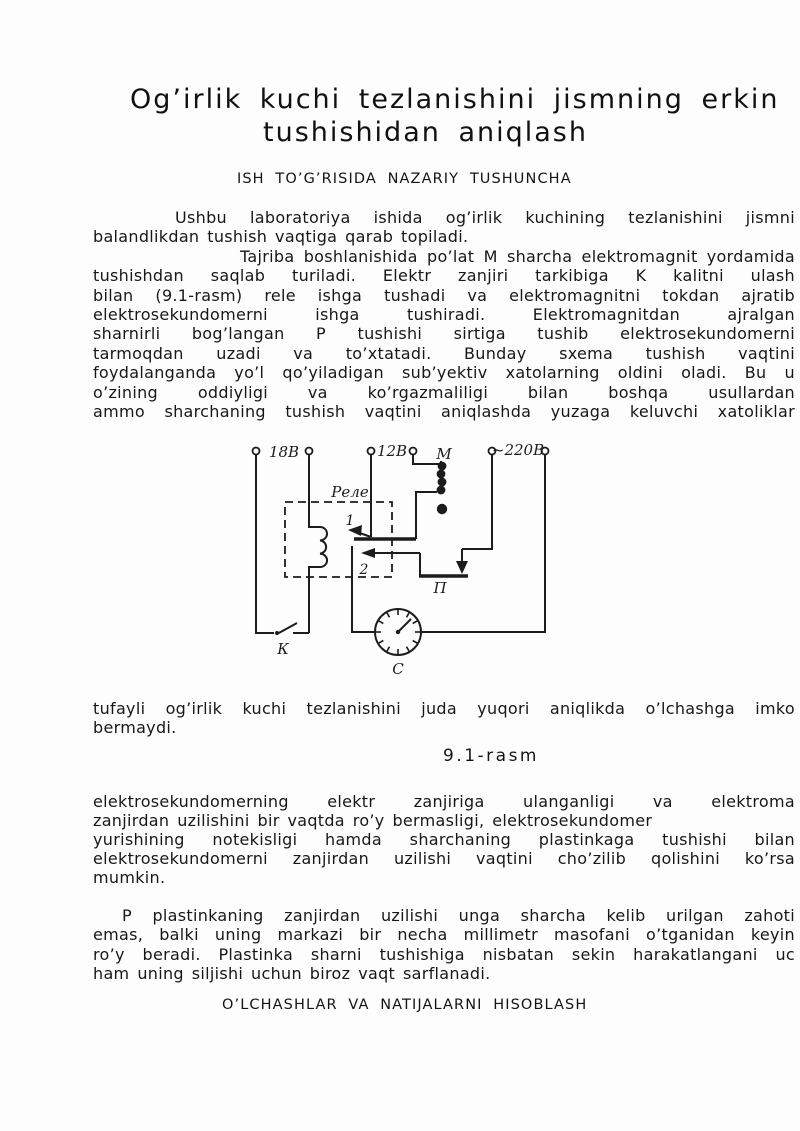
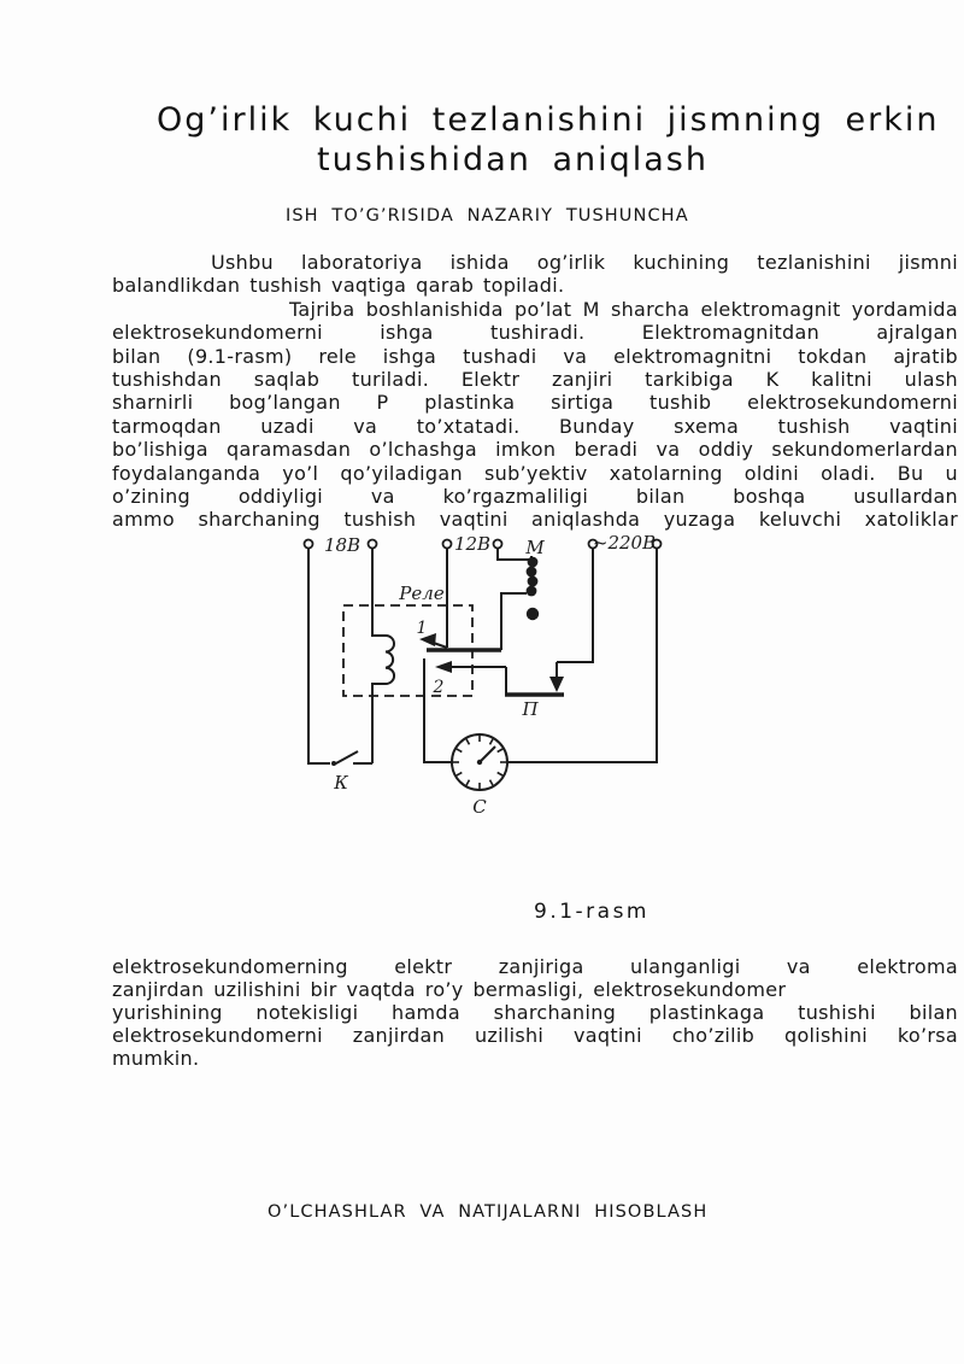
  Og’irlik kuchi tezlanishini jismning erkin
  tushishidan aniqlash
  ISH TO’G’RISIDA NAZARIY TUSHUNCHA
  Ushbu laboratoriya ishida og’irlik kuchining tezlanishini jismni
  balandlikdan tushish vaqtiga qarab topiladi.
  Tajriba boshlanishida po’lat M sharcha elektromagnit yordamida
- tushishdan saqlab turiladi. Elektr zanjiri tarkibiga K kalitni ulash
+ elektrosekundomerni ishga tushiradi. Elektromagnitdan ajralgan
  bilan (9.1-rasm) rele ishga tushadi va elektromagnitni tokdan ajratib
- elektrosekundomerni ishga tushiradi. Elektromagnitdan ajralgan
+ tushishdan saqlab turiladi. Elektr zanjiri tarkibiga K kalitni ulash
- sharnirli bog’langan P tushishi sirtiga tushib elektrosekundomerni
+ sharnirli bog’langan P plastinka sirtiga tushib elektrosekundomerni
  tarmoqdan uzadi va to’xtatadi. Bunday sxema tushish vaqtini
+ bo’lishiga qaramasdan o’lchashga imkon beradi va oddiy sekundomerlardan
  foydalanganda yo’l qo’yiladigan sub’yektiv xatolarning oldini oladi. Bu u
  o’zining oddiyligi va ko’rgazmaliligi bilan boshqa usullardan
  ammo sharchaning tushish vaqtini aniqlashda yuzaga keluvchi xatoliklar
  18В
  12В
  ~220В
  М
  Реле
  1
  2
  П
  К
  С
- tufayli og’irlik kuchi tezlanishini juda yuqori aniqlikda o’lchashga imko
- bermaydi.
  9.1-rasm
  elektrosekundomerning elektr zanjiriga ulanganligi va elektroma
  zanjirdan uzilishini bir vaqtda ro’y bermasligi, elektrosekundomer
  yurishining notekisligi hamda sharchaning plastinkaga tushishi bilan
  elektrosekundomerni zanjirdan uzilishi vaqtini cho’zilib qolishini ko’rsa
  mumkin.
- P plastinkaning zanjirdan uzilishi unga sharcha kelib urilgan zahoti
- emas, balki uning markazi bir necha millimetr masofani o’tganidan keyin
- ro’y beradi. Plastinka sharni tushishiga nisbatan sekin harakatlangani uc
- ham uning siljishi uchun biroz vaqt sarflanadi.
  O’LCHASHLAR VA NATIJALARNI HISOBLASH
